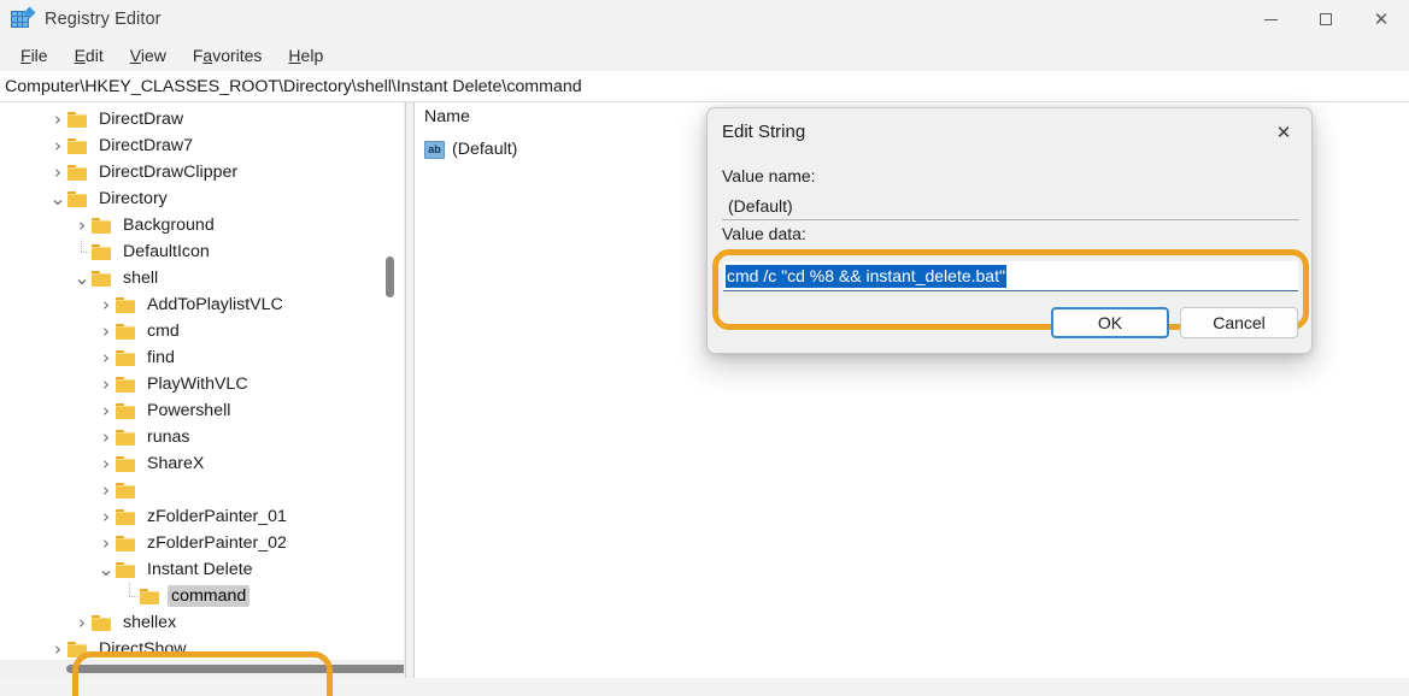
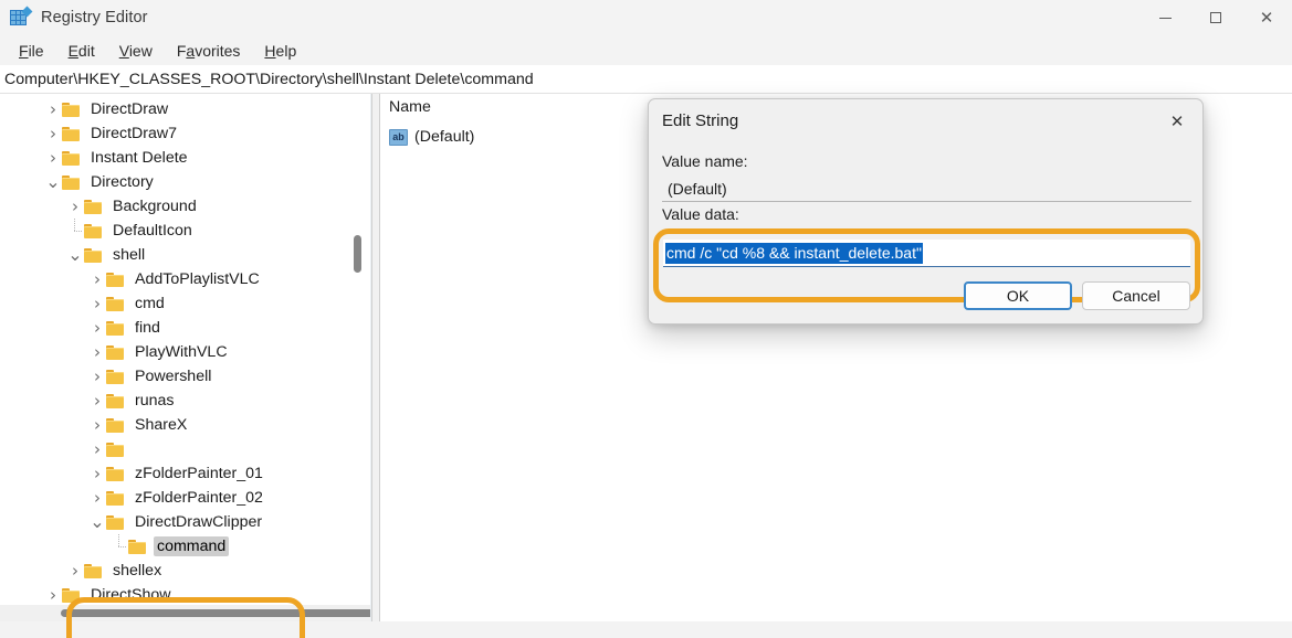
  Registry Editor
  ✕
  File
  Edit
  View
  Favorites
  Help
  Computer\HKEY_CLASSES_ROOT\Directory\shell\Instant Delete\command
  ›
  DirectDraw
  ›
  DirectDraw7
  ›
- DirectDrawClipper
+ Instant Delete
  ⌄
  Directory
  ›
  Background
  DefaultIcon
  ⌄
  shell
  ›
  AddToPlaylistVLC
  ›
  cmd
  ›
  find
  ›
  PlayWithVLC
  ›
  Powershell
  ›
  runas
  ›
  ShareX
  ›
  ›
  zFolderPainter_01
  ›
  zFolderPainter_02
  ⌄
- Instant Delete
+ DirectDrawClipper
  command
  ›
  shellex
  ›
  DirectShow
  Name
  ab
  (Default)
  Edit String
  ✕
  Value name:
  (Default)
  Value data:
  cmd /c "cd %8 && instant_delete.bat"
  OK
  Cancel
